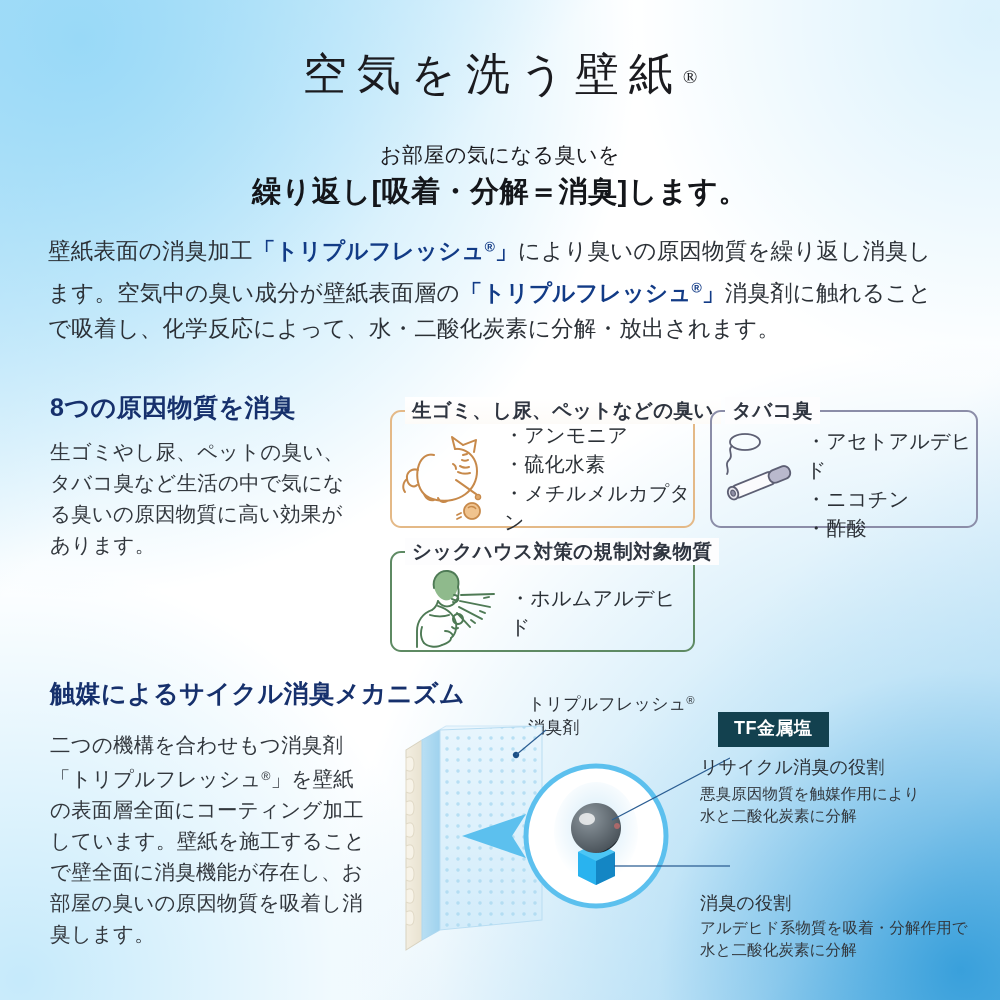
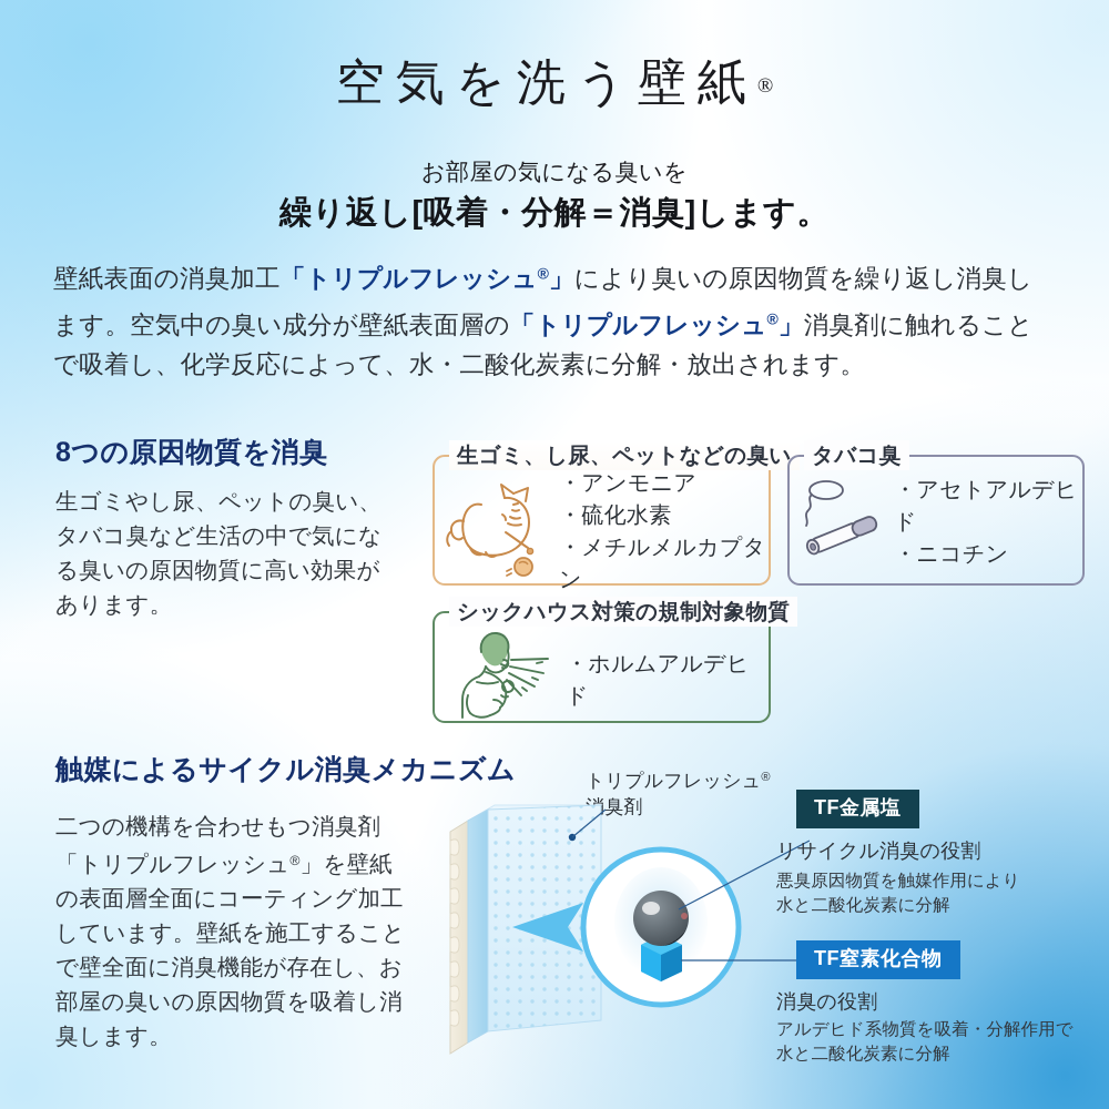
  空気を洗う壁紙®
  お部屋の気になる臭いを
  繰り返し[吸着・分解＝消臭]します。
  壁紙表面の消臭加工「トリプルフレッシュ®」により臭いの原因物質を繰り返し消臭します。空気中の臭い成分が壁紙表面層の「トリプルフレッシュ®」消臭剤に触れることで吸着し、化学反応によって、水・二酸化炭素に分解・放出されます。
  8つの原因物質を消臭
  生ゴミやし尿、ペットの臭い、タバコ臭など生活の中で気になる臭いの原因物質に高い効果があります。
  生ゴミ、し尿、ペットなどの臭い
  ・アンモニア
  ・硫化水素
  ・メチルメルカプタン
  タバコ臭
  ・アセトアルデヒド
  ・ニコチン
- ・酢酸
  シックハウス対策の規制対象物質
  ・ホルムアルデヒド
  触媒によるサイクル消臭メカニズム
  二つの機構を合わせもつ消臭剤「トリプルフレッシュ®」を壁紙の表面層全面にコーティング加工しています。壁紙を施工することで壁全面に消臭機能が存在し、お部屋の臭いの原因物質を吸着し消臭します。
  トリプルフレッシュ®
  TF金属塩
  リサイクル消臭の役割
  悪臭原因物質を触媒作用により
  水と二酸化炭素に分解
+ TF窒素化合物
  消臭の役割
  アルデヒド系物質を吸着・分解作用で
  水と二酸化炭素に分解
